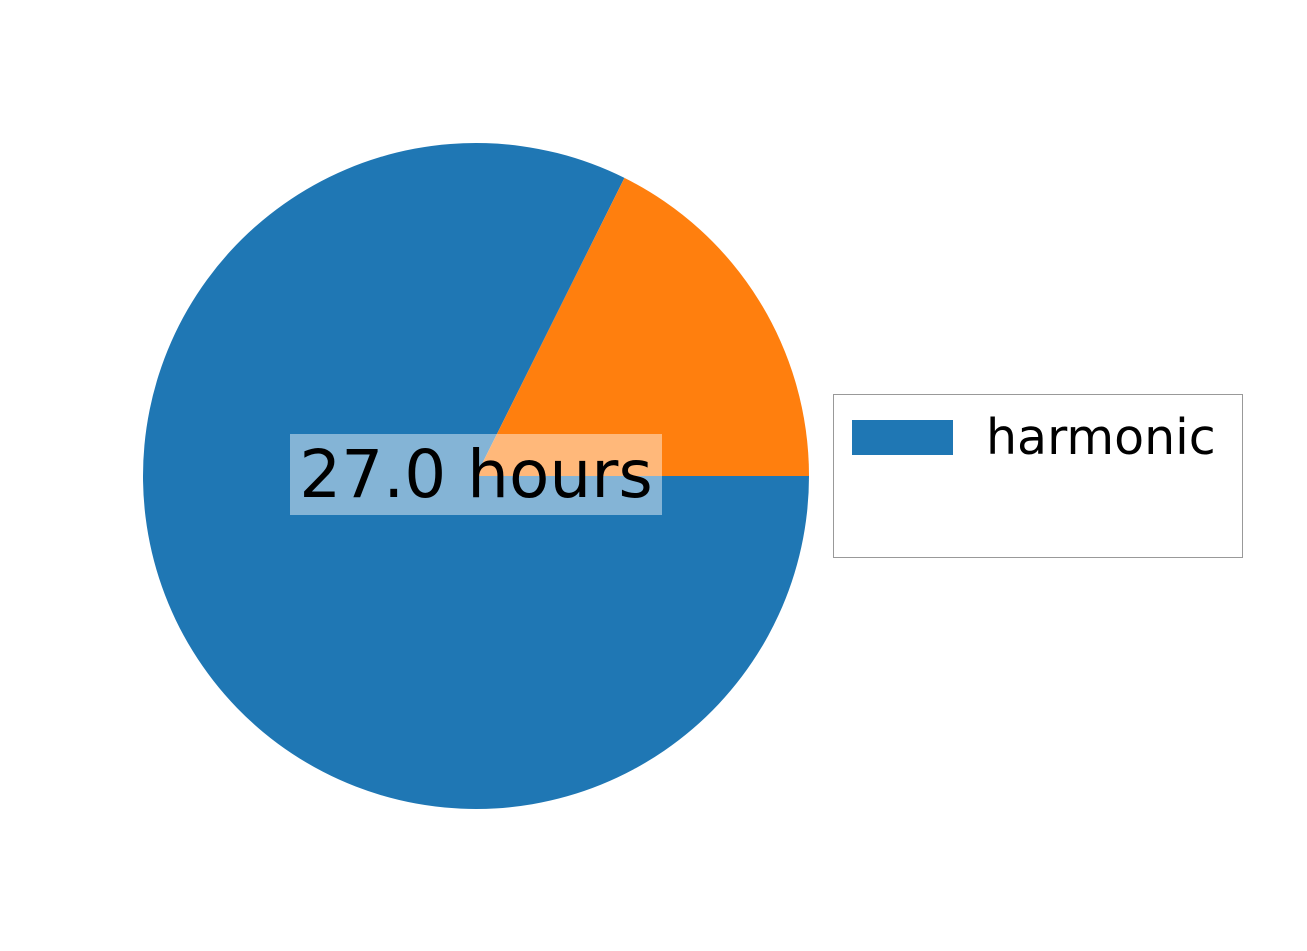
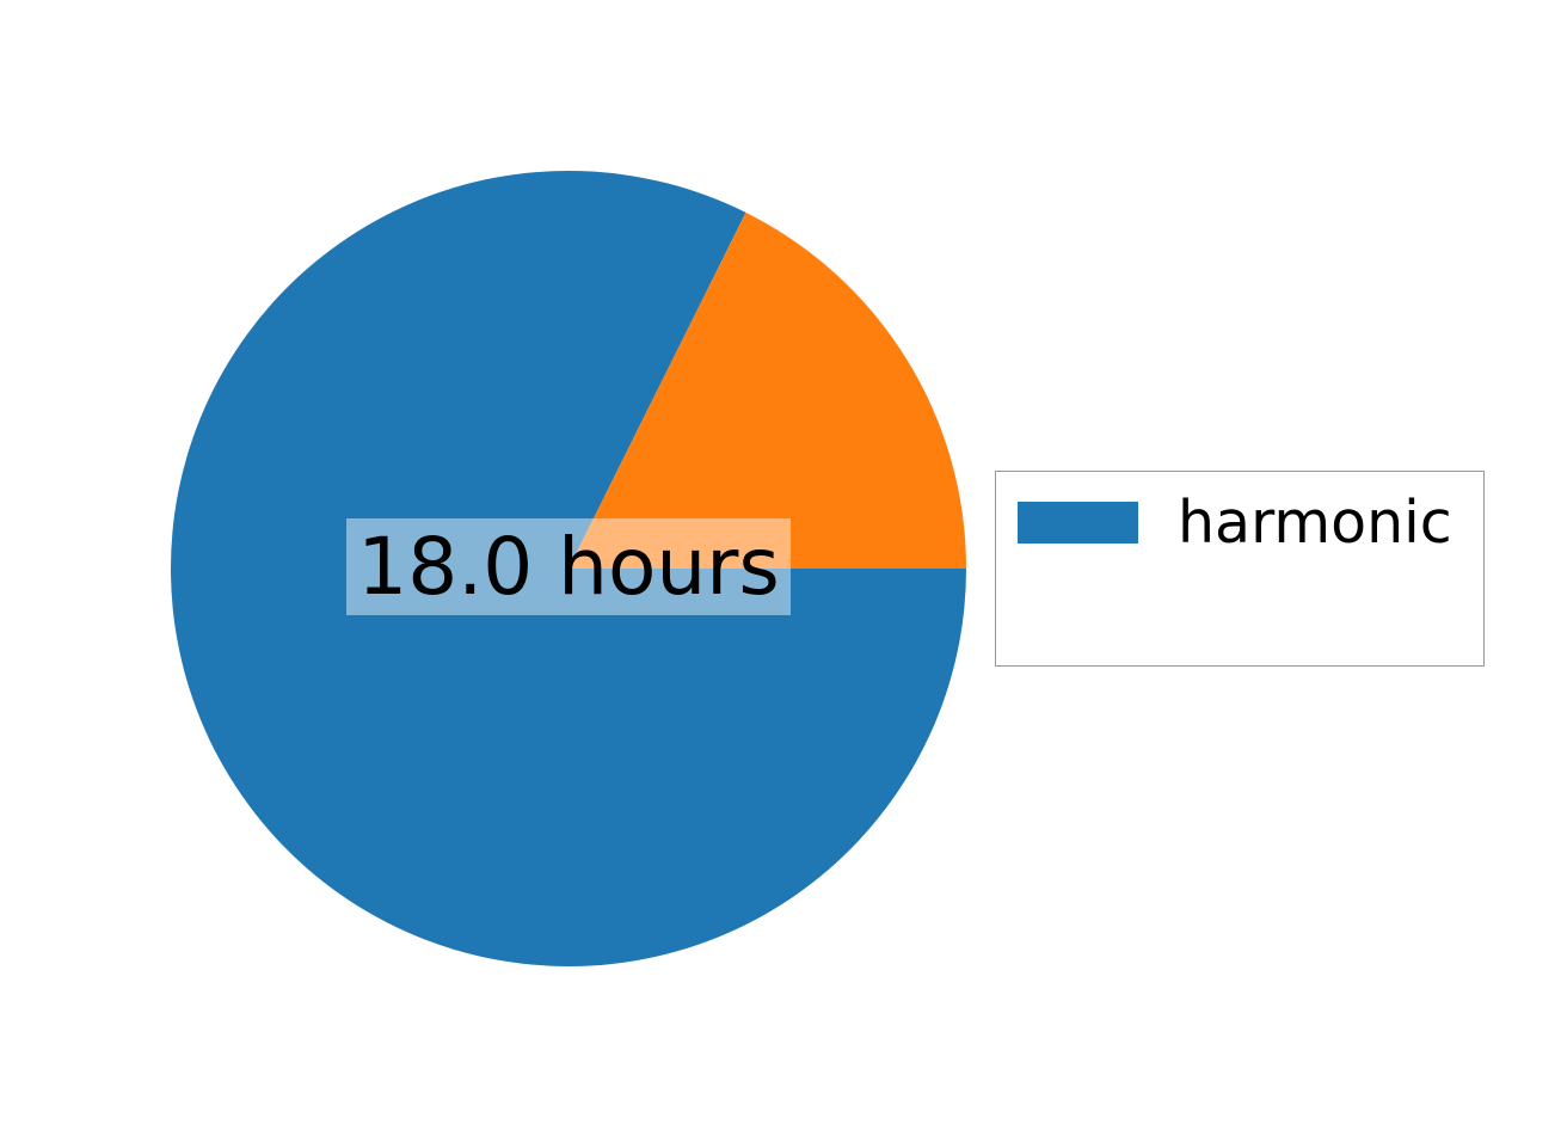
- 27.0 hours
+ 18.0 hours
  harmonic
